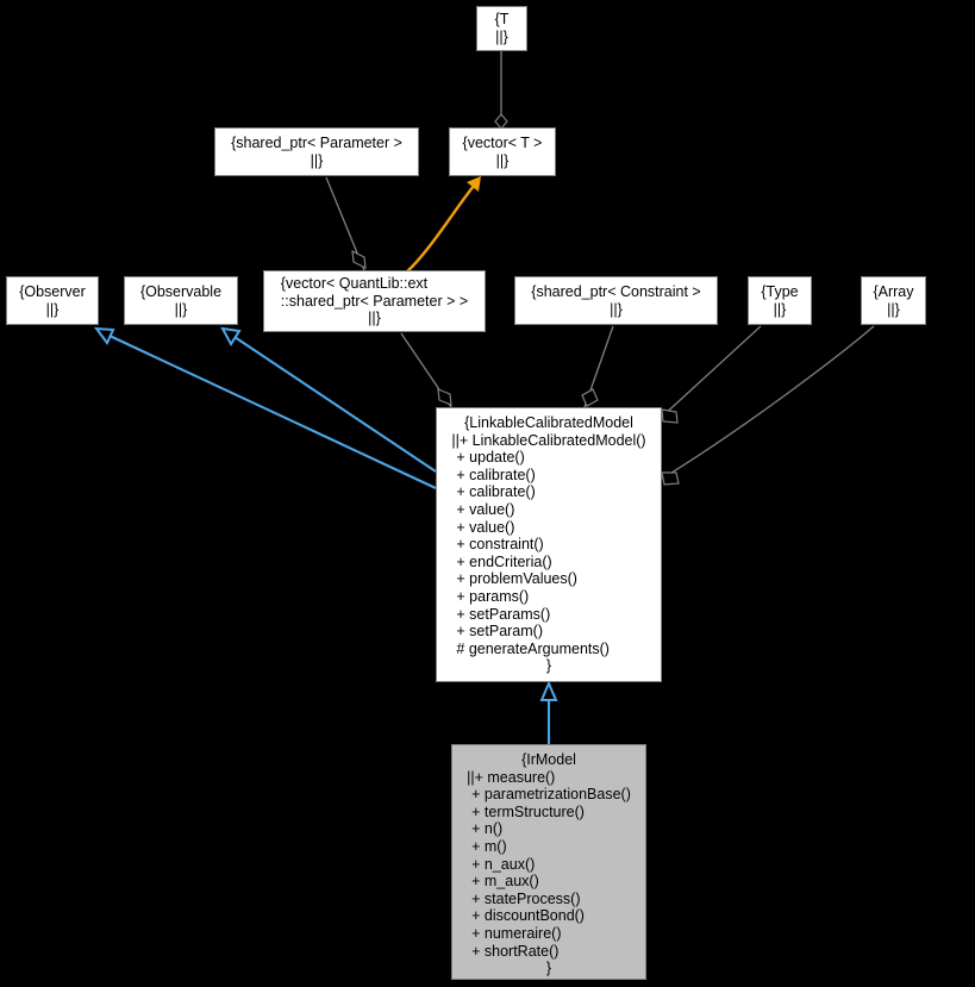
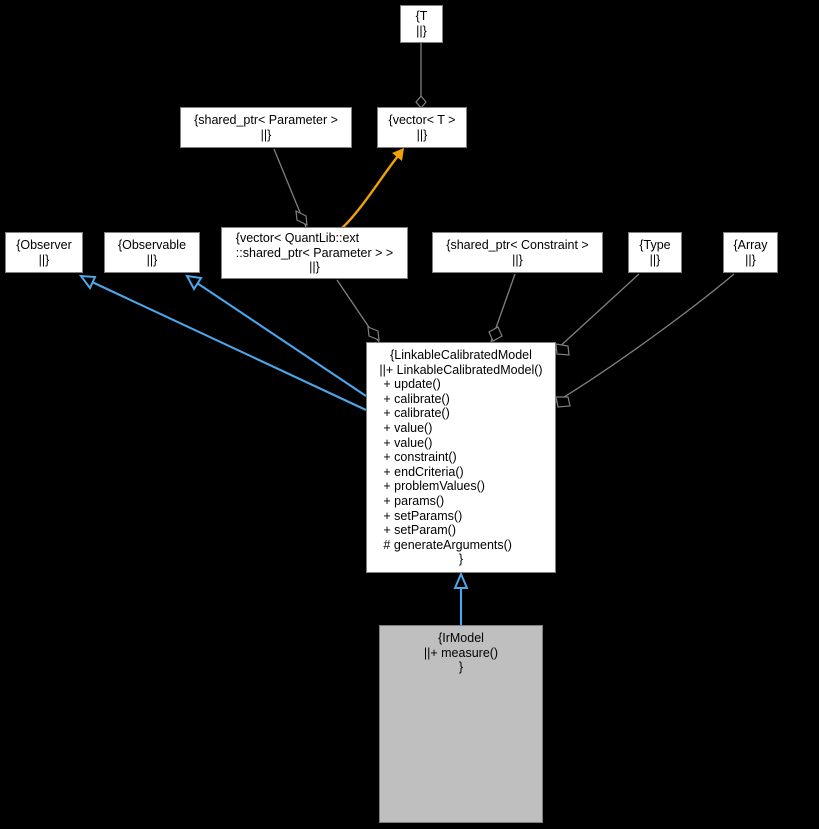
  {T
  ||}
  {shared_ptr< Parameter >
  ||}
  {vector< T >
  ||}
  {Observer
  ||}
  {Observable
  ||}
  {vector< QuantLib::ext
  ::shared_ptr< Parameter > >
  ||}
  {shared_ptr< Constraint >
  ||}
  {Type
  ||}
  {Array
  ||}
  {LinkableCalibratedModel
  ||+ LinkableCalibratedModel()
  + update()
  + calibrate()
  + calibrate()
  + value()
  + value()
  + constraint()
  + endCriteria()
  + problemValues()
  + params()
  + setParams()
  + setParam()
  # generateArguments()
  }
  {IrModel
  ||+ measure()
- + parametrizationBase()
- + termStructure()
- + n()
- + m()
- + n_aux()
- + m_aux()
- + stateProcess()
- + discountBond()
- + numeraire()
- + shortRate()
  }
